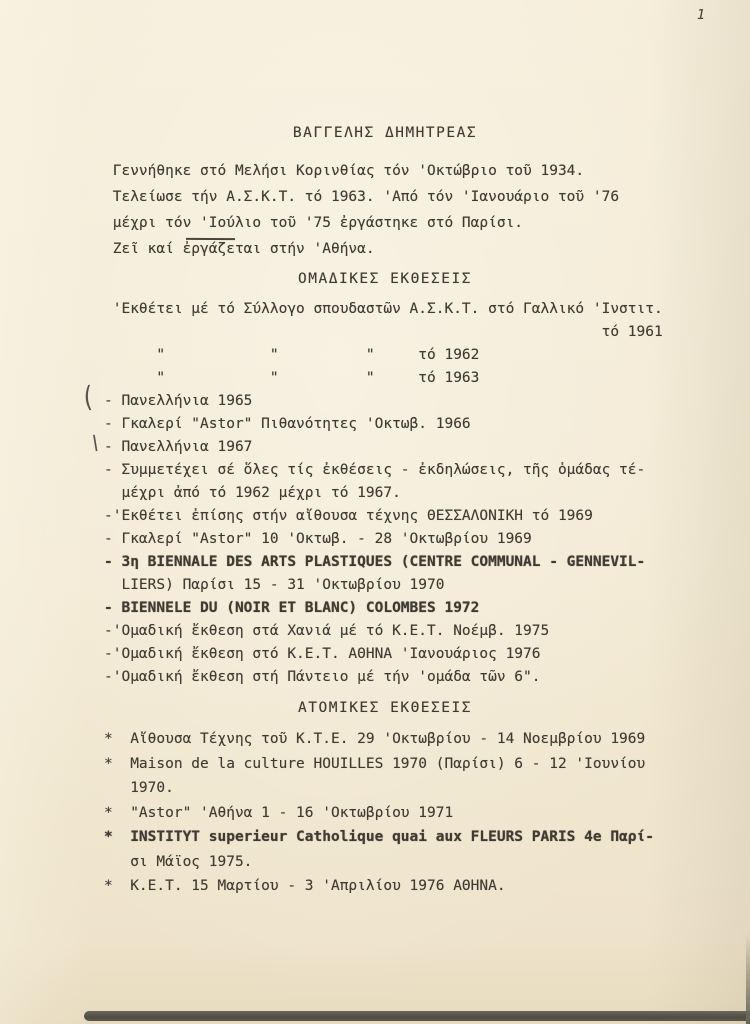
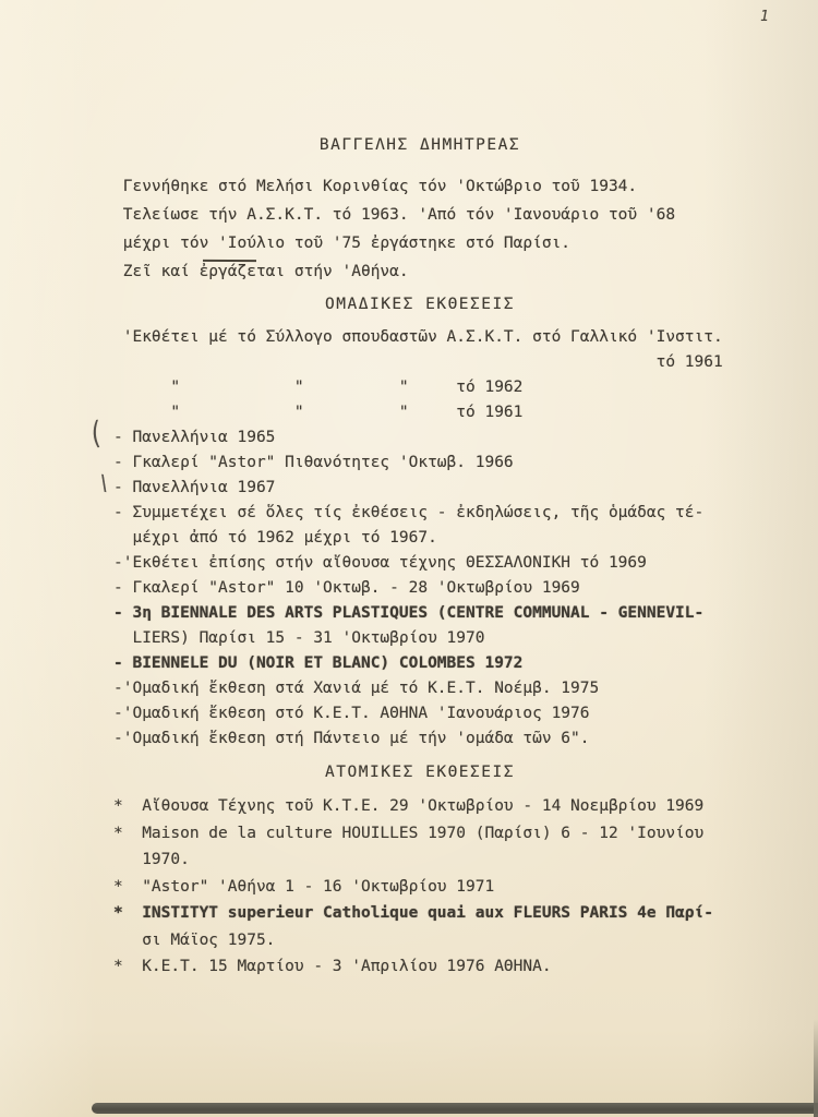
  1
  ΒΑΓΓΕΛΗΣ ΔΗΜΗΤΡΕΑΣ
  Γεννήθηκε στό Μελήσι Κορινθίας τόν 'Οκτώβριο τοῦ 1934.
- Τελείωσε τήν Α.Σ.Κ.Τ. τό 1963. 'Από τόν 'Ιανουάριο τοῦ '76
+ Τελείωσε τήν Α.Σ.Κ.Τ. τό 1963. 'Από τόν 'Ιανουάριο τοῦ '68
  μέχρι τόν 'Ιούλιο τοῦ '75 ἐργάστηκε στό Παρίσι.
  Ζεῖ καί ἐργάζεται στήν 'Αθήνα.
  ΟΜΑΔΙΚΕΣ ΕΚΘΕΣΕΙΣ
  'Εκθέτει μέ τό Σύλλογο σπουδαστῶν Α.Σ.Κ.Τ. στό Γαλλικό 'Ινστιτ.
  τό 1961
  " " " τό 1962
- " " " τό 1963
+ " " " τό 1961
  - Πανελλήνια 1965
  - Γκαλερί "Astor" Πιθανότητες 'Οκτωβ. 1966
  - Πανελλήνια 1967
  - Συμμετέχει σέ ὅλες τίς ἐκθέσεις - ἐκδηλώσεις, τῆς ὁμάδας τέ-
  μέχρι ἀπό τό 1962 μέχρι τό 1967.
  -'Εκθέτει ἐπίσης στήν αἴθουσα τέχνης ΘΕΣΣΑΛΟΝΙΚΗ τό 1969
  - Γκαλερί "Astor" 10 'Οκτωβ. - 28 'Οκτωβρίου 1969
  - 3η BIENNALE DES ARTS PLASTIQUES (CENTRE COMMUNAL - GENNEVIL-
  LIERS) Παρίσι 15 - 31 'Οκτωβρίου 1970
  - BIENNELE DU (NOIR ET BLANC) COLOMBES 1972
  -'Ομαδική ἔκθεση στά Χανιά μέ τό Κ.Ε.Τ. Νοέμβ. 1975
  -'Ομαδική ἔκθεση στό Κ.Ε.Τ. ΑΘΗΝΑ 'Ιανουάριος 1976
  -'Ομαδική ἔκθεση στή Πάντειο μέ τήν 'ομάδα τῶν 6".
  ΑΤΟΜΙΚΕΣ ΕΚΘΕΣΕΙΣ
  * Αἴθουσα Τέχνης τοῦ Κ.Τ.Ε. 29 'Οκτωβρίου - 14 Νοεμβρίου 1969
  * Maison de la culture HOUILLES 1970 (Παρίσι) 6 - 12 'Ιουνίου
  1970.
  * "Astor" 'Αθήνα 1 - 16 'Οκτωβρίου 1971
  * INSTITYT superieur Catholique quai aux FLEURS PARIS 4e Παρί-
  σι Μάϊος 1975.
  * Κ.Ε.Τ. 15 Μαρτίου - 3 'Απριλίου 1976 ΑΘΗΝΑ.
